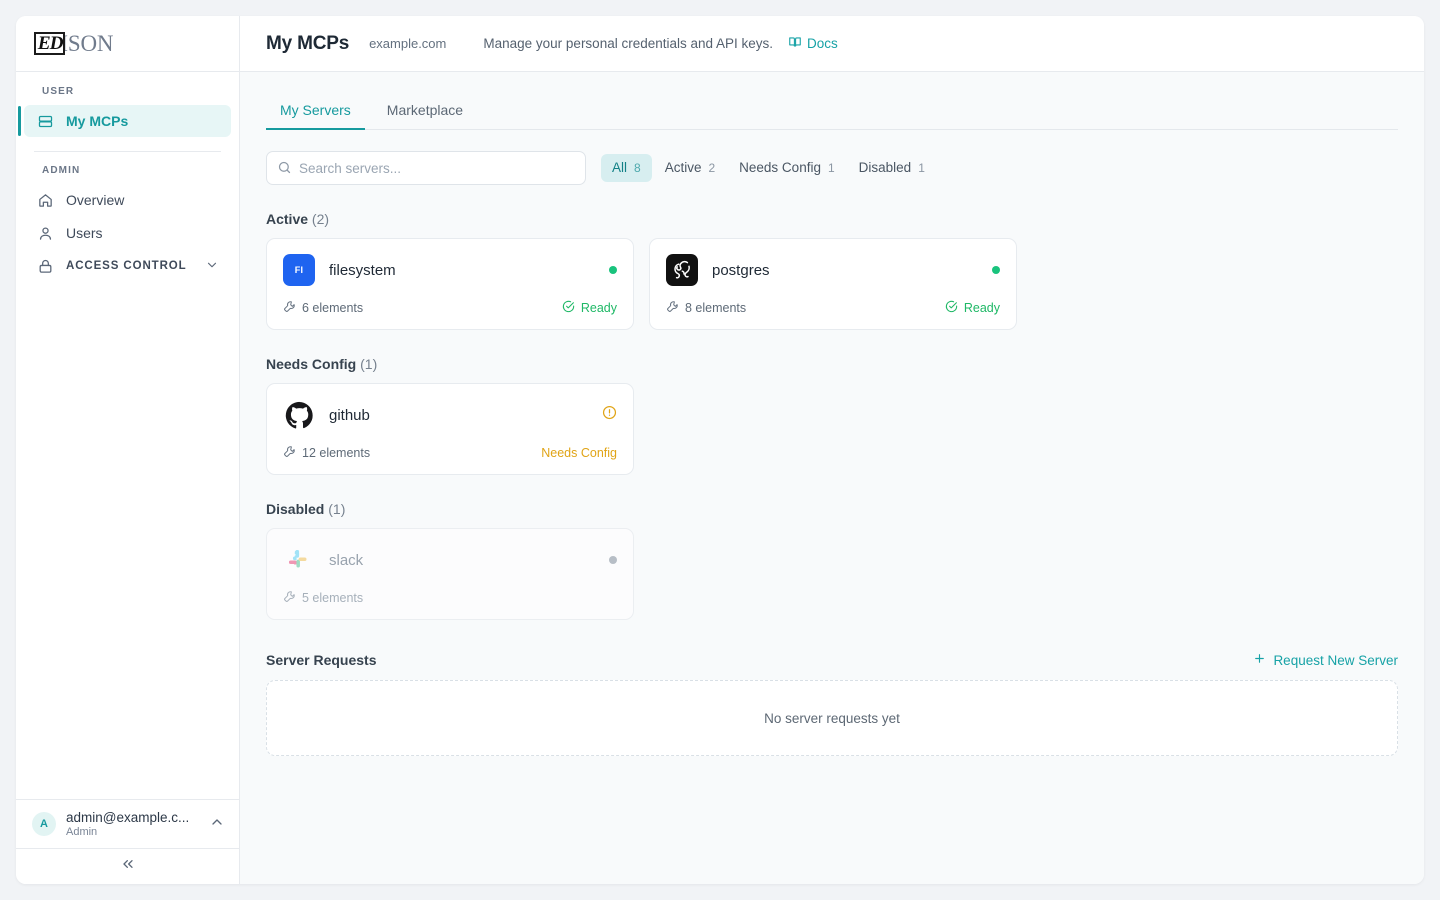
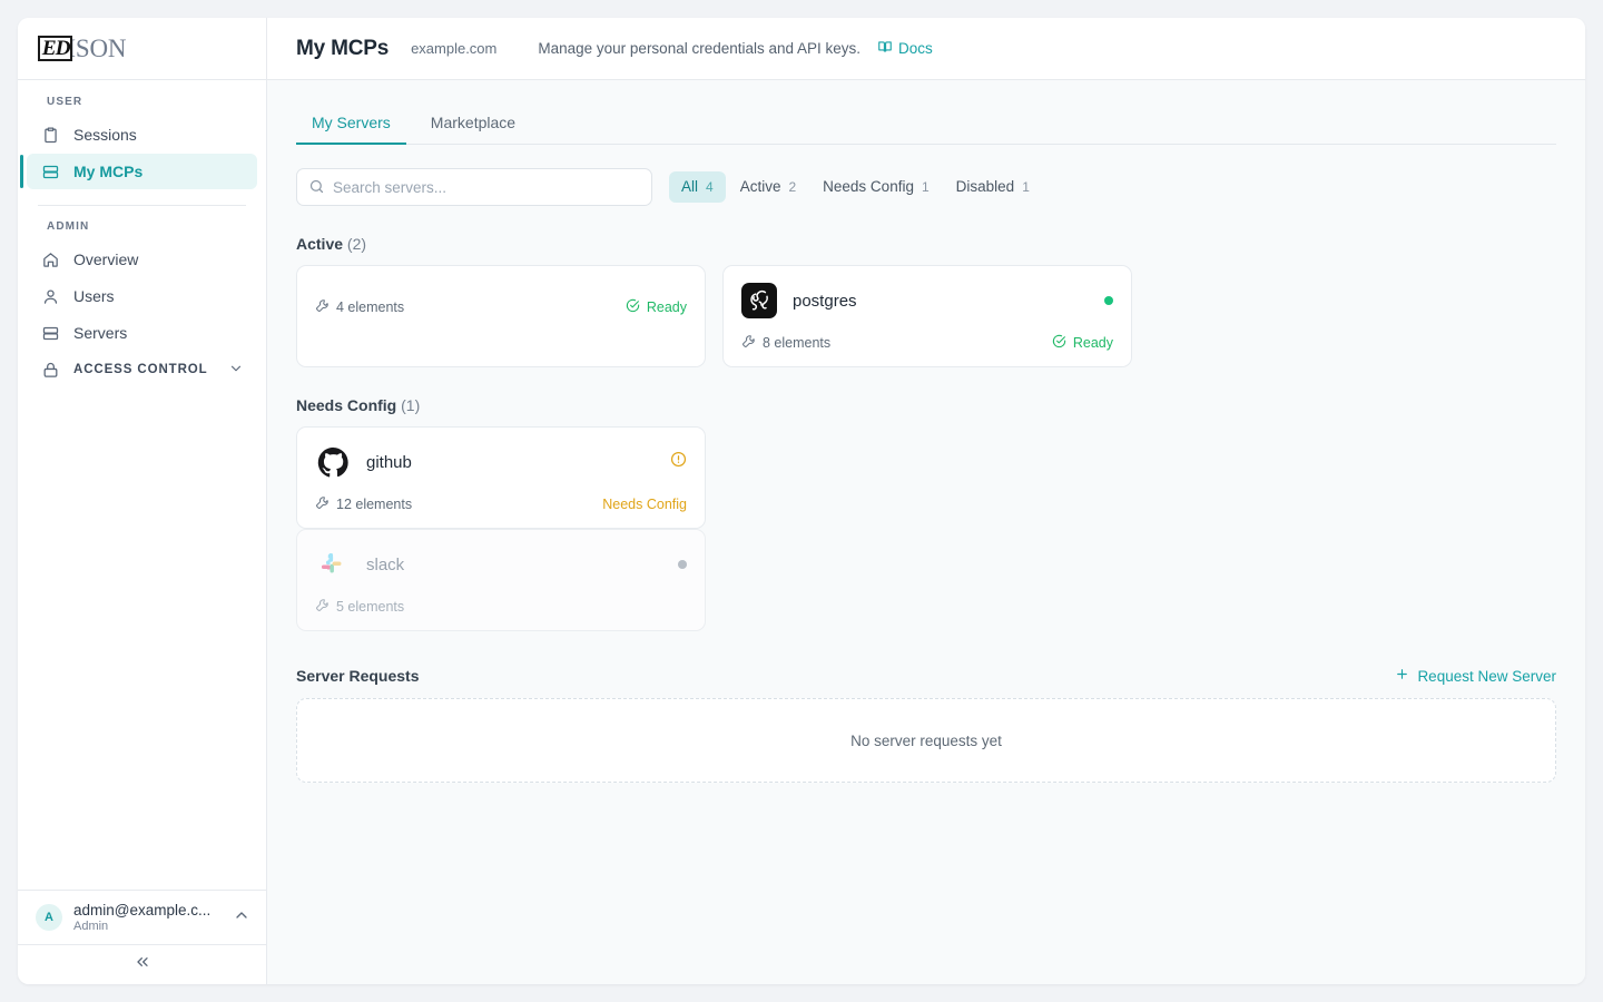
  ED
  SON
  USER
+ Sessions
  My MCPs
  ADMIN
  Overview
  Users
+ Servers
  ACCESS CONTROL
  A
  admin@example.c...
  Admin
  My MCPs
  example.com
  Manage your personal credentials and API keys.
  Docs
  My Servers
  Marketplace
  Search servers...
  All
- 8
+ 4
  Active
  2
  Needs Config
  1
  Disabled
  1
  Active (2)
- FI
- filesystem
- 6 elements
+ 4 elements
  Ready
  postgres
  8 elements
  Ready
  Needs Config (1)
  github
  12 elements
  Needs Config
- Disabled (1)
  slack
  5 elements
  Server Requests
  Request New Server
  No server requests yet
